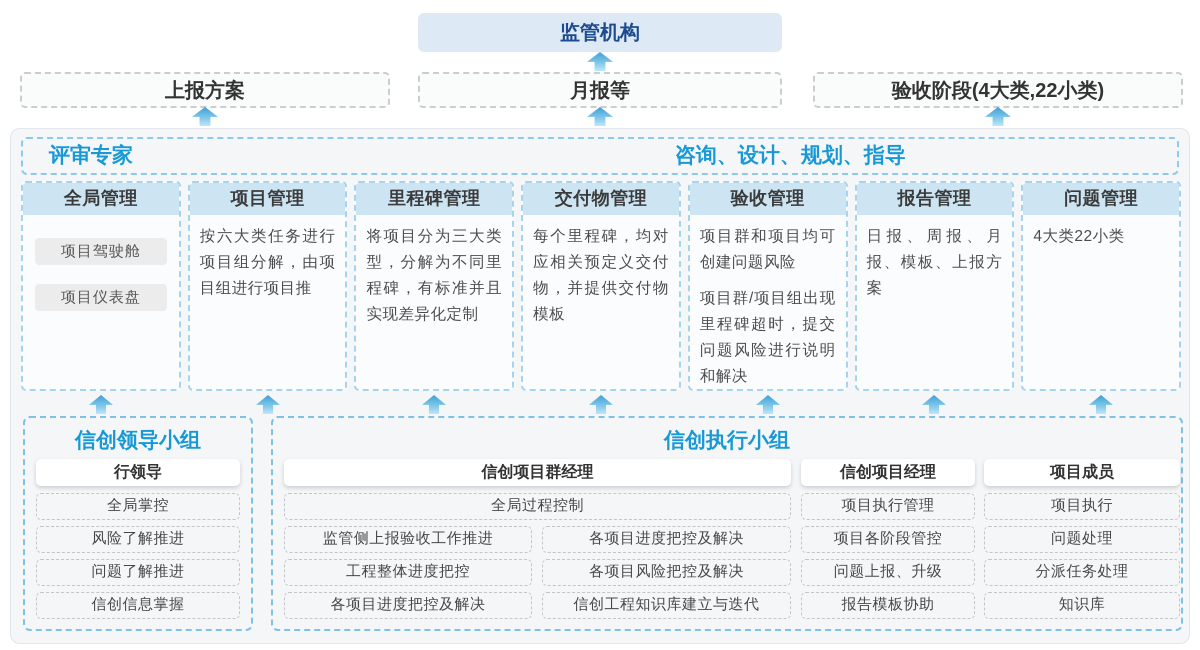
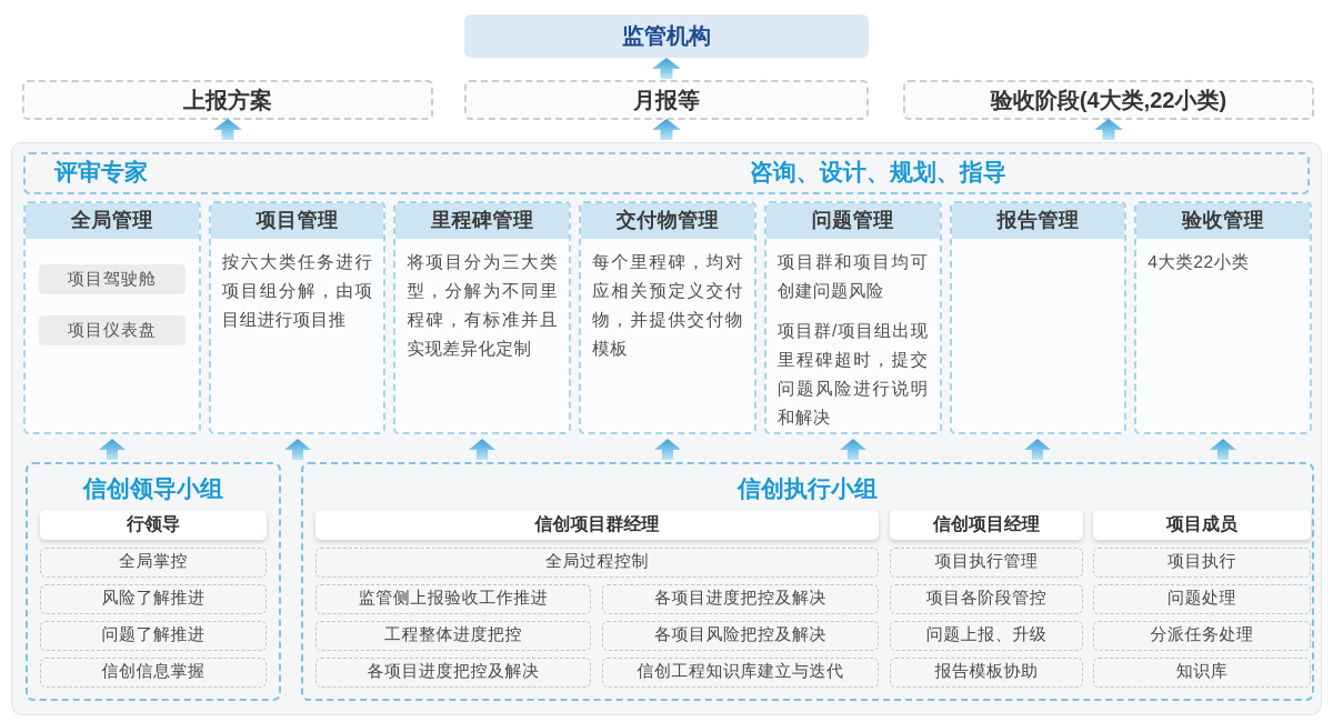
  监管机构
  上报方案
  月报等
  验收阶段(4大类,22小类)
  评审专家
  咨询、设计、规划、指导
  全局管理
  项目驾驶舱
  项目仪表盘
  项目管理
  按六大类任务进行项目组分解，由项目组进行项目推
  里程碑管理
  将项目分为三大类型，分解为不同里程碑，有标准并且实现差异化定制
  交付物管理
  每个里程碑，均对应相关预定义交付物，并提供交付物模板
- 验收管理
+ 问题管理
  项目群和项目均可创建问题风险
  项目群/项目组出现里程碑超时，提交问题风险进行说明和解决
  报告管理
- 日报、周报、月报、模板、上报方案
- 问题管理
+ 验收管理
  4大类22小类
  信创领导小组
  行领导
  全局掌控
  风险了解推进
  问题了解推进
  信创信息掌握
  信创执行小组
  信创项目群经理
  全局过程控制
  监管侧上报验收工作推进
  工程整体进度把控
  各项目进度把控及解决
  各项目进度把控及解决
  各项目风险把控及解决
  信创工程知识库建立与迭代
  信创项目经理
  项目执行管理
  项目各阶段管控
  问题上报、升级
  报告模板协助
  项目成员
  项目执行
  问题处理
  分派任务处理
  知识库
